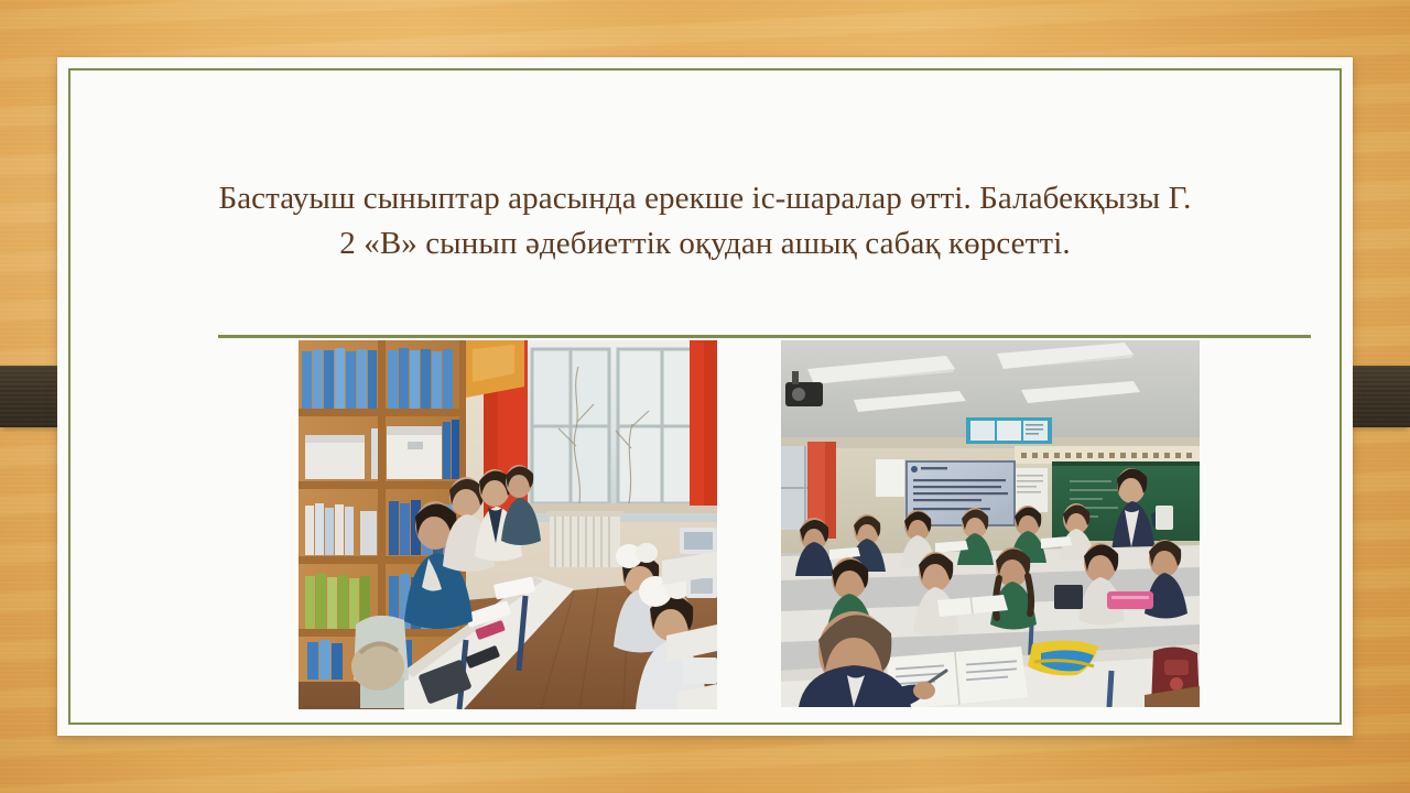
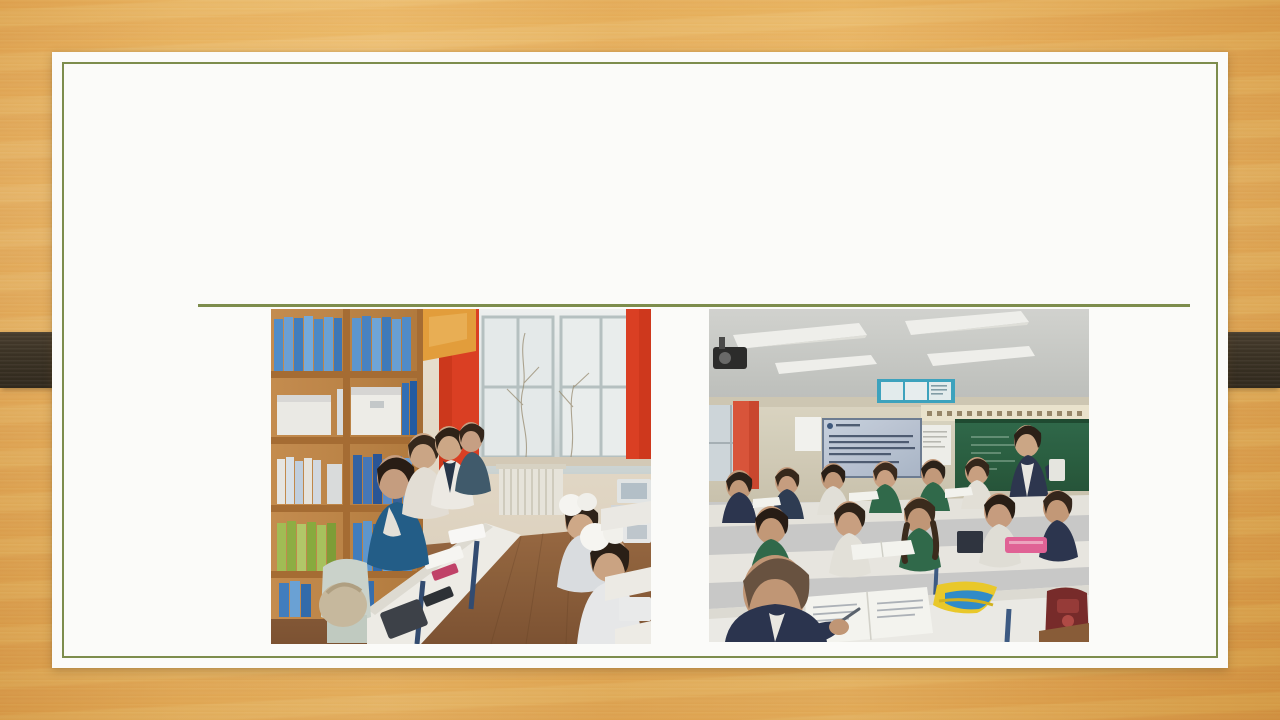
- Бастауыш сыныптар арасында ерекше іс-шаралар өтті. Балабекқызы Г.
- 2 «В» сынып әдебиеттік оқудан ашық сабақ көрсетті.
